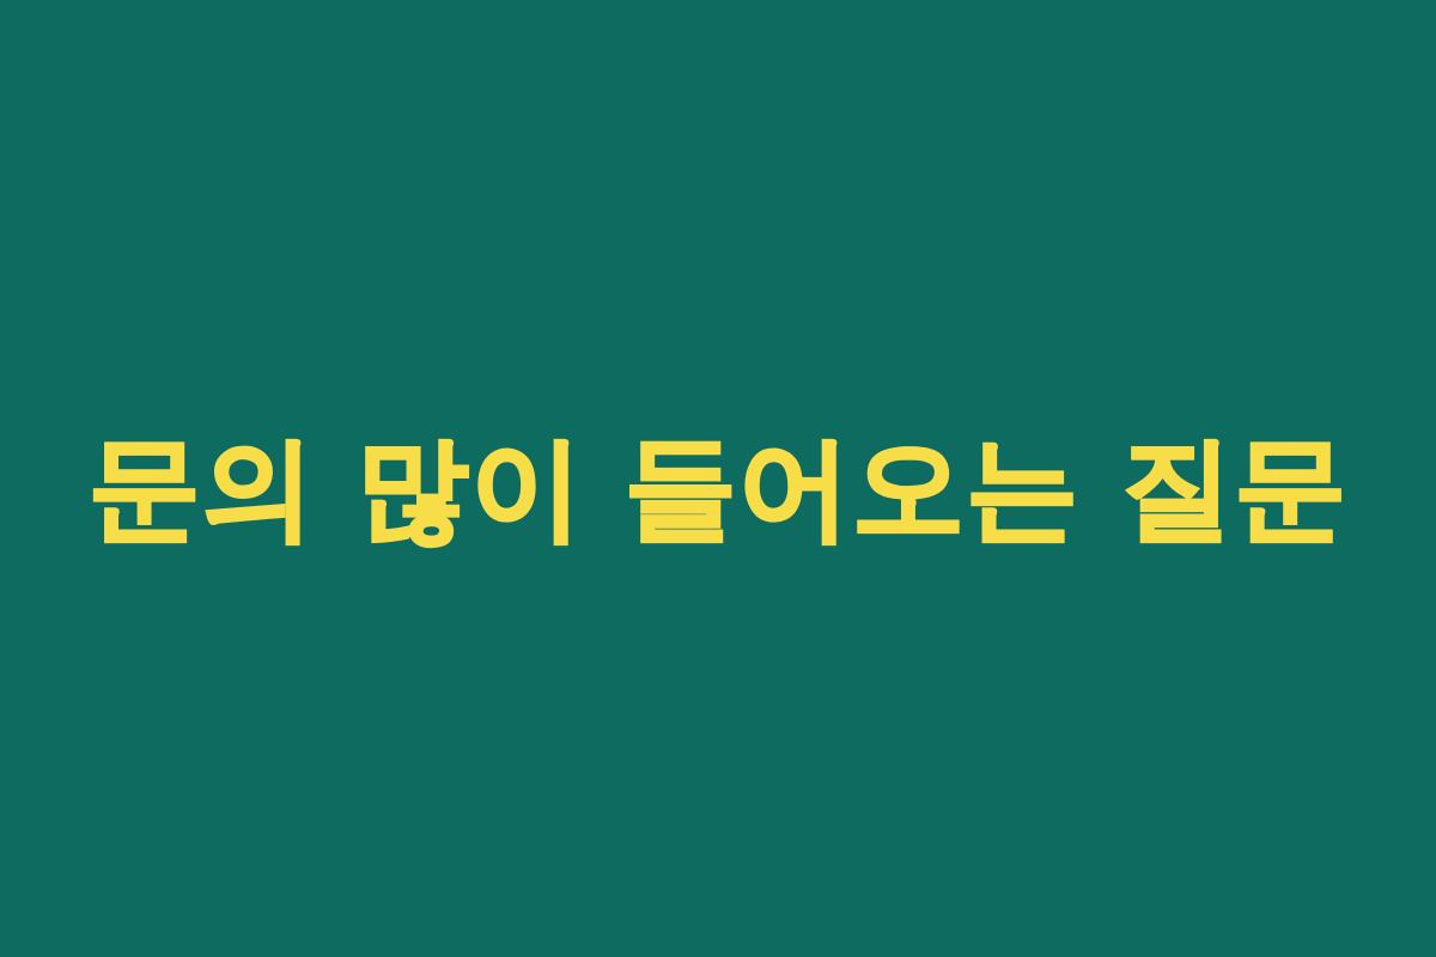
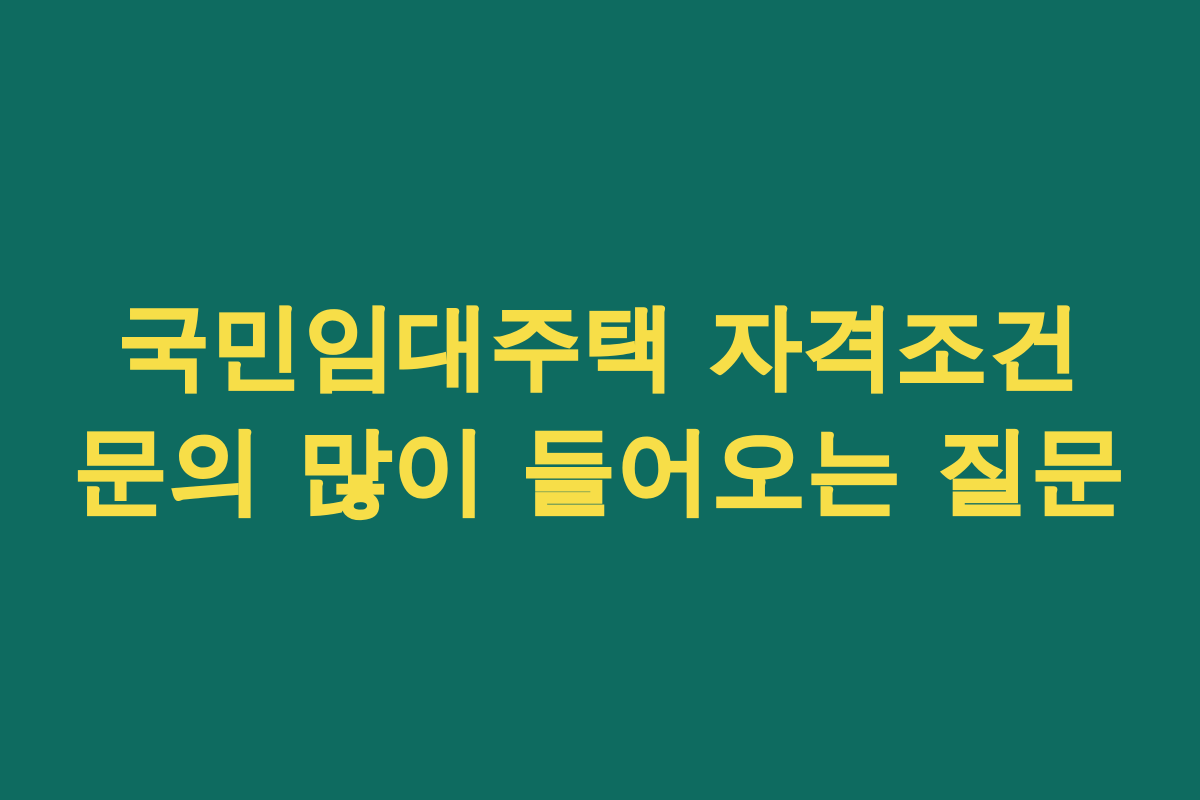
+ 국민임대주택 자격조건
  문의 많이 들어오는 질문
